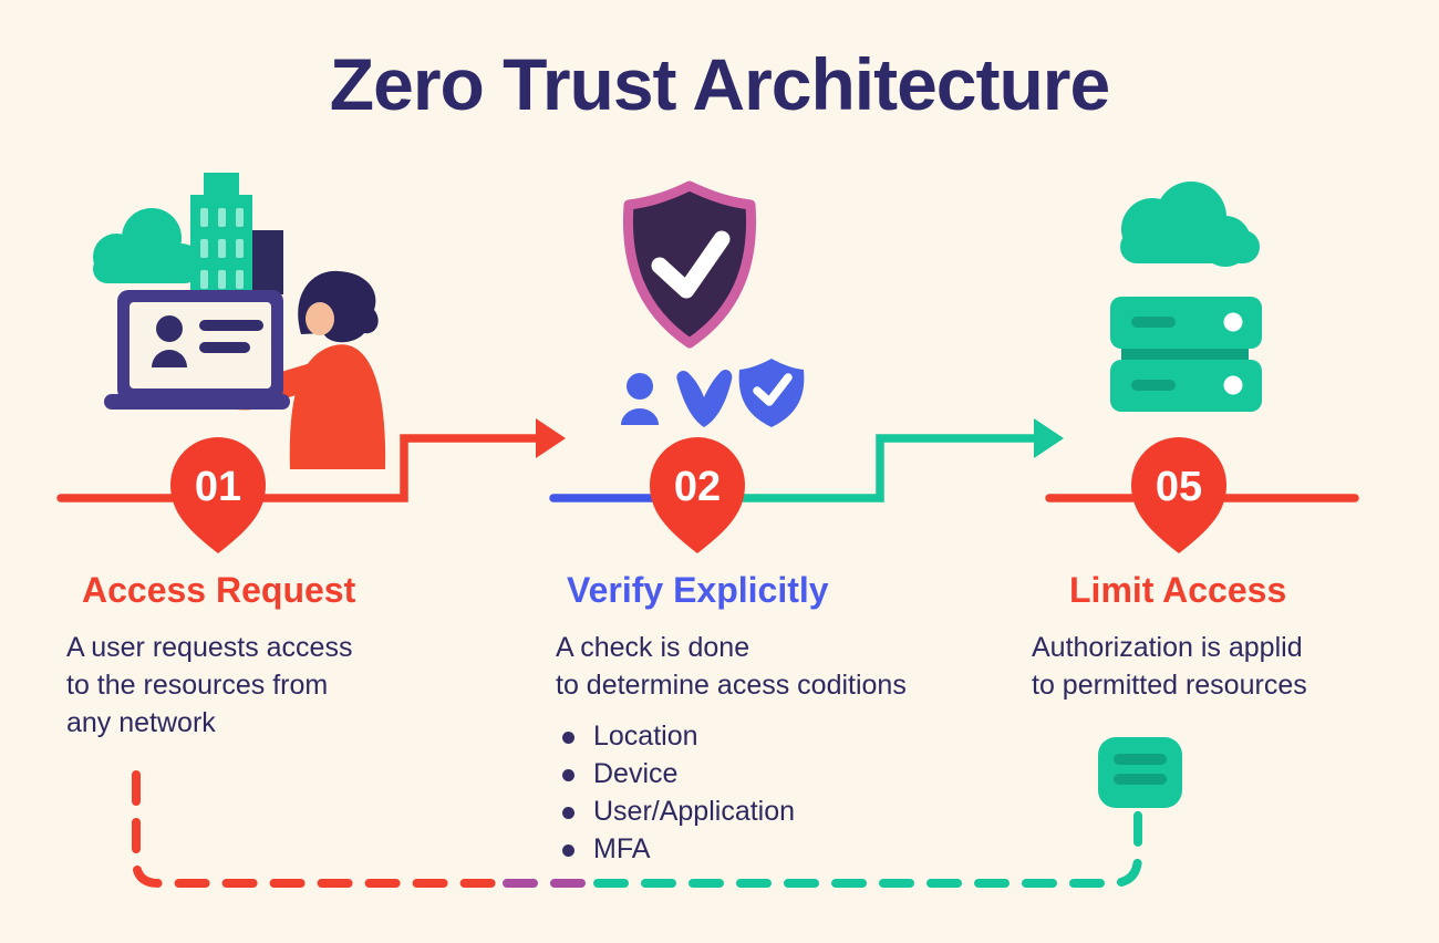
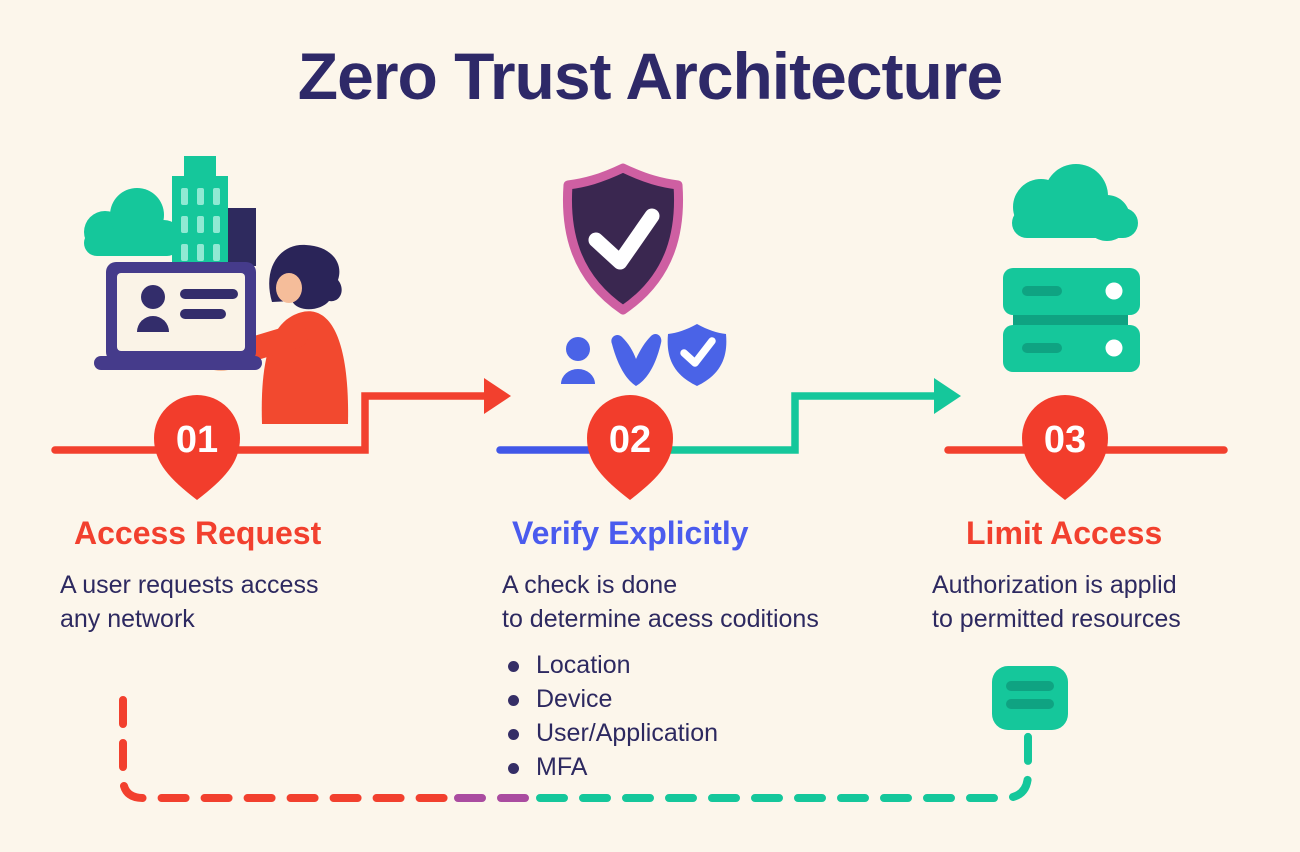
  Zero Trust Architecture
  01
  02
- 05
+ 03
  Access Request
  A user requests access
- to the resources from
  any network
  Verify Explicitly
  A check is done
  to determine acess coditions
  Location
  Device
  User/Application
  MFA
  Limit Access
  Authorization is applid
  to permitted resources
